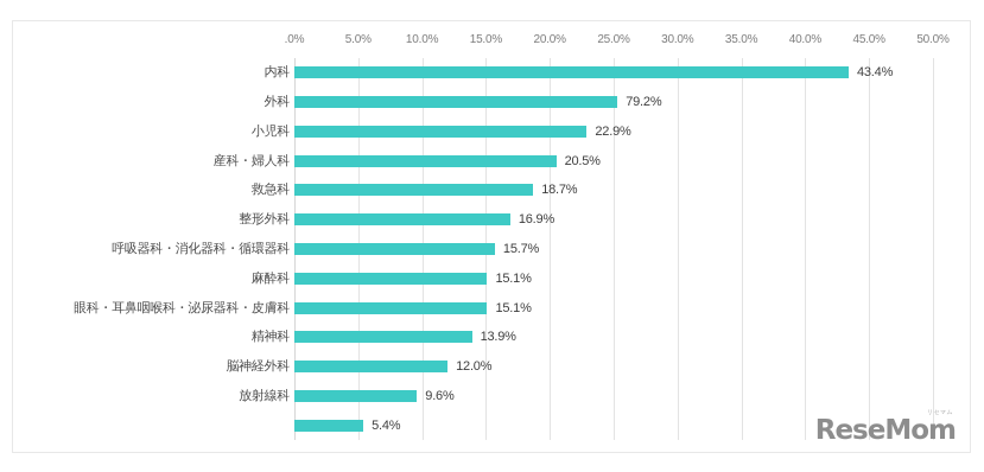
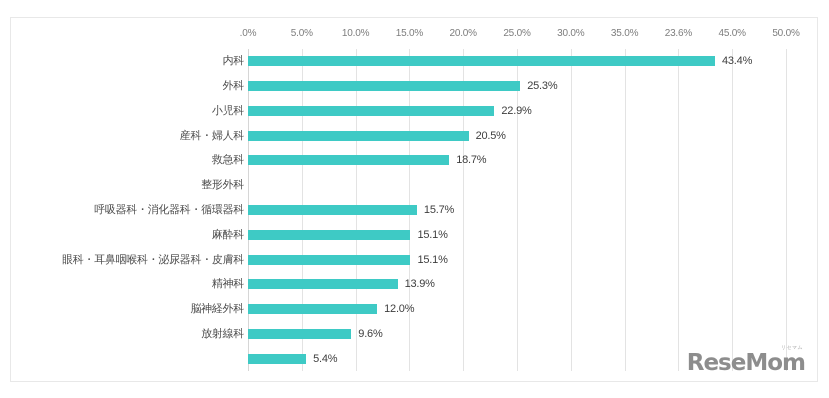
  .0%
  5.0%
  10.0%
  15.0%
  20.0%
  25.0%
  30.0%
  35.0%
- 40.0%
+ 23.6%
  45.0%
  50.0%
  内科
  43.4%
  外科
- 79.2%
+ 25.3%
  小児科
  22.9%
  産科・婦人科
  20.5%
  救急科
  18.7%
  整形外科
- 16.9%
  呼吸器科・消化器科・循環器科
  15.7%
  麻酔科
  15.1%
  眼科・耳鼻咽喉科・泌尿器科・皮膚科
  15.1%
  精神科
  13.9%
  脳神経外科
  12.0%
  放射線科
  9.6%
  5.4%
  ReseMom
